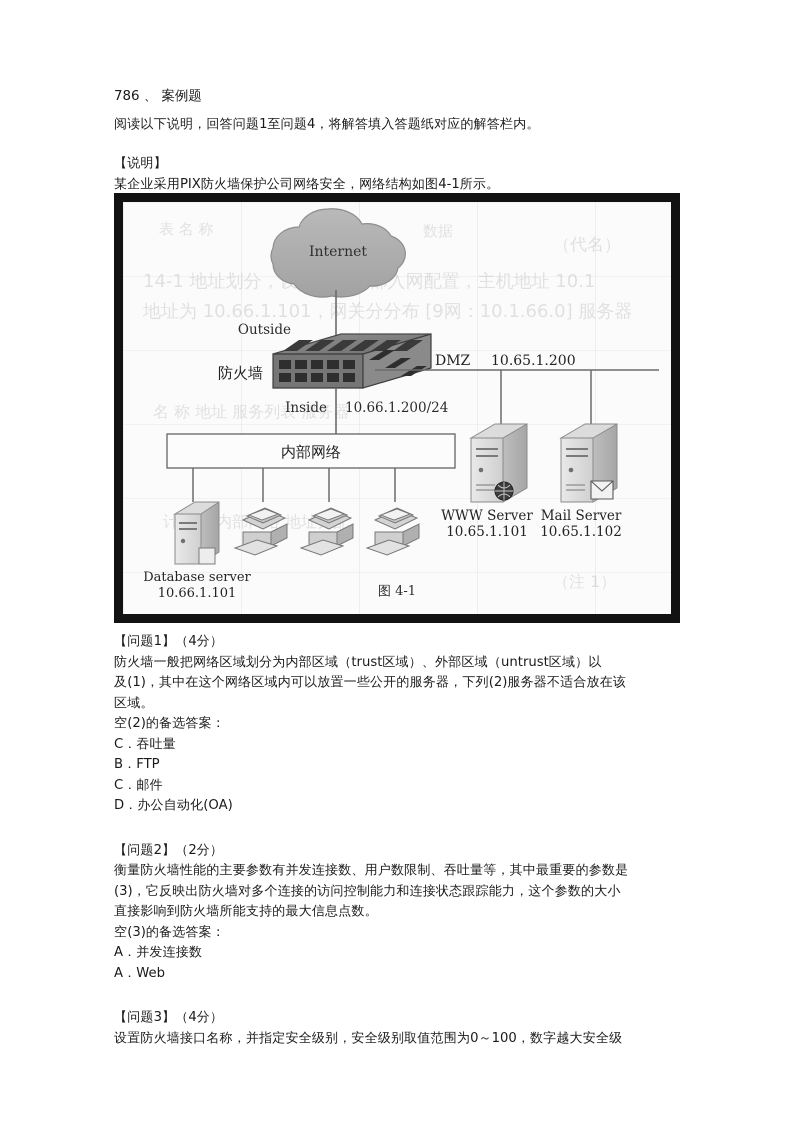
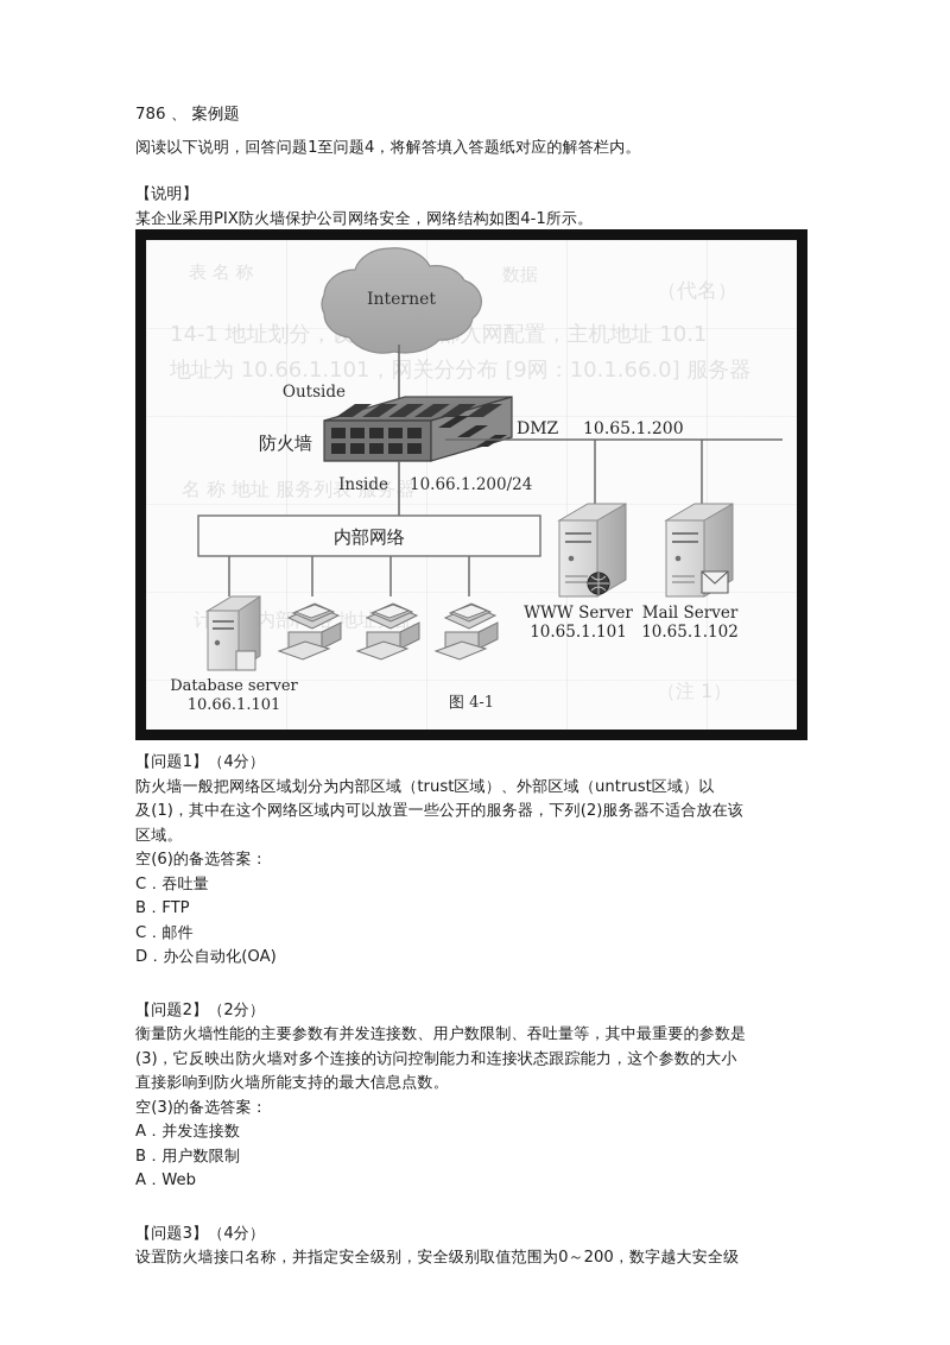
  786 、 案例题
  阅读以下说明，回答问题1至问题4，将解答填入答题纸对应的解答栏内。
  【说明】
  某企业采用PIX防火墙保护公司网络安全，网络结构如图4-1所示。
  表 名 称
  数据
  （代名）
  14-1 地址划分，入网配置，主机地址 10.1
  地址为 10.66.1.101，网关分分布 [9网：10.1.66.0] 服务器
  名 称 地址 服务列表 服务器
  （注 1）
  Internet
  Outside
  防火墙
  DMZ
  10.65.1.200
  Inside
  10.66.1.200/24
  WWW Server
  10.65.1.101
  Mail Server
  10.65.1.102
  内部网络
  Database server
  10.66.1.101
  图 4-1
  【问题1】（4分）
  防火墙一般把网络区域划分为内部区域（trust区域）、外部区域（untrust区域）以
  及(1)，其中在这个网络区域内可以放置一些公开的服务器，下列(2)服务器不适合放在该
  区域。
- 空(2)的备选答案：
+ 空(6)的备选答案：
  C．吞吐量
  B．FTP
  C．邮件
  D．办公自动化(OA)
  【问题2】（2分）
  衡量防火墙性能的主要参数有并发连接数、用户数限制、吞吐量等，其中最重要的参数是
  (3)，它反映出防火墙对多个连接的访问控制能力和连接状态跟踪能力，这个参数的大小
  直接影响到防火墙所能支持的最大信息点数。
  空(3)的备选答案：
  A．并发连接数
+ B．用户数限制
  A．Web
  【问题3】（4分）
- 设置防火墙接口名称，并指定安全级别，安全级别取值范围为0～100，数字越大安全级
+ 设置防火墙接口名称，并指定安全级别，安全级别取值范围为0～200，数字越大安全级
